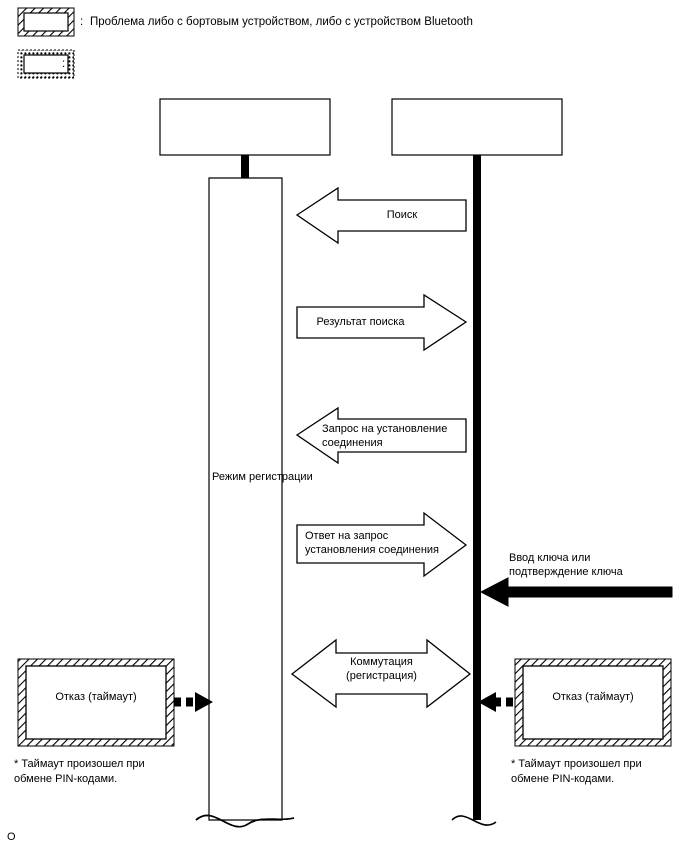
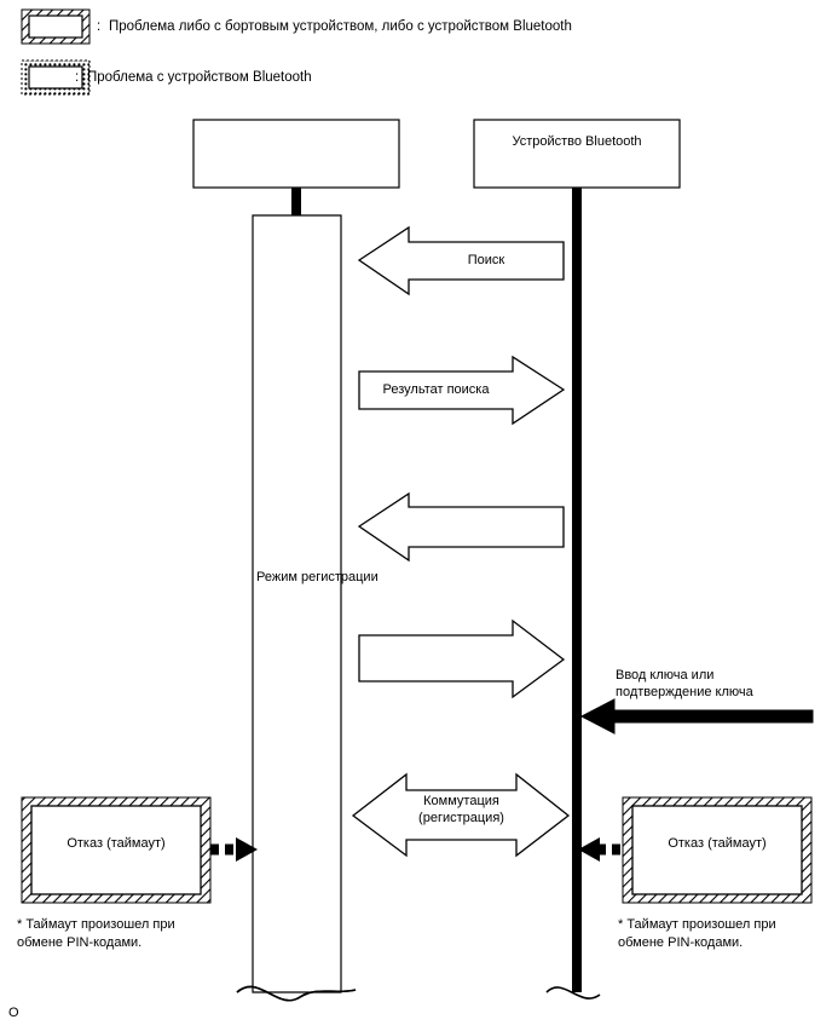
  :
  Проблема либо с бортовым устройством, либо с устройством Bluetooth
  :
+ Проблема с устройством Bluetooth
+ Устройство Bluetooth
  Режим регистрации
  Поиск
  Результат поиска
- Запрос на установление
- соединения
- Ответ на запрос
- установления соединения
  Коммутация
  (регистрация)
  Ввод ключа или
  подтверждение ключа
  Отказ (таймаут)
  * Таймаут произошел при
  обмене PIN-кодами.
  Отказ (таймаут)
  * Таймаут произошел при
  обмене PIN-кодами.
  O
